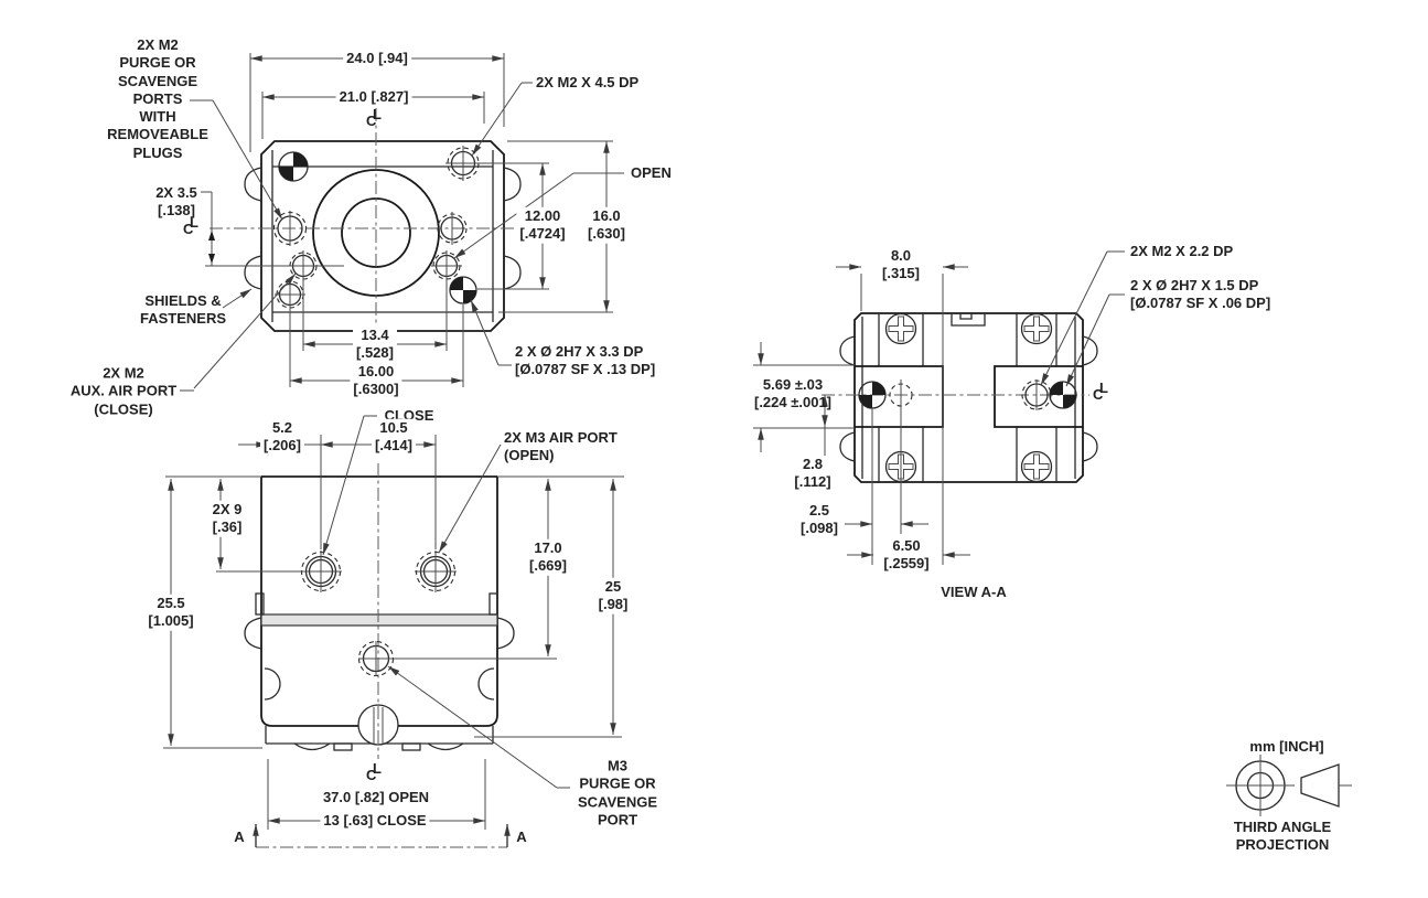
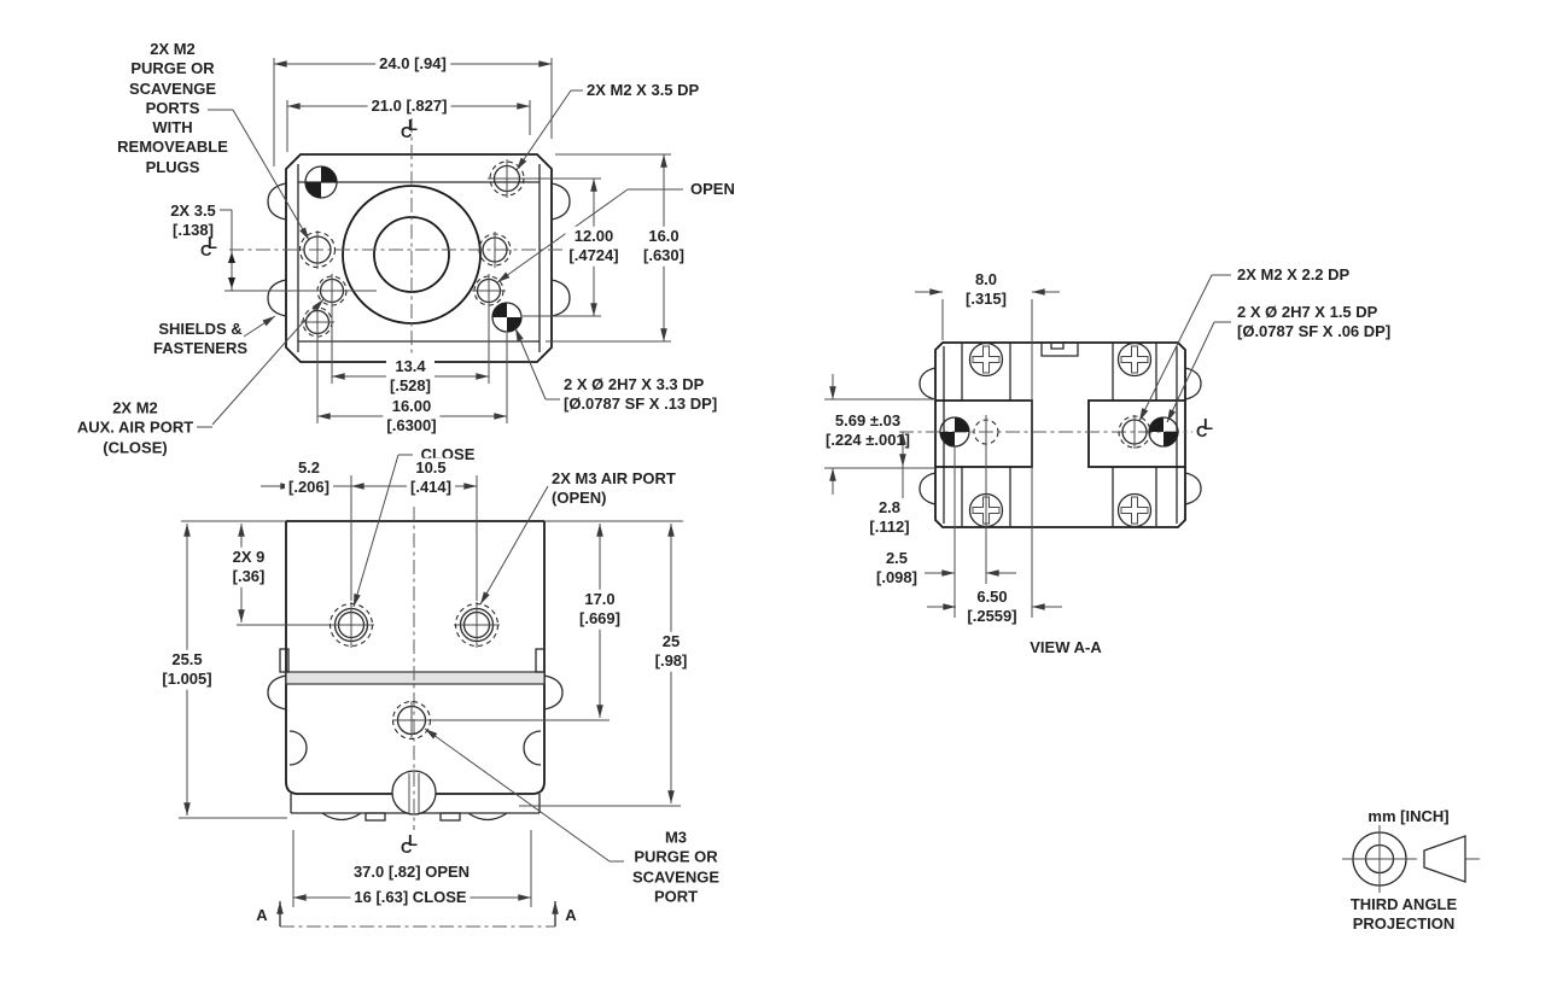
  2X M2
  PURGE OR
  SCAVENGE
  PORTS
  WITH
  REMOVEABLE
  PLUGS
  24.0 [.94]
  21.0 [.827]
- 2X M2 X 4.5 DP
+ 2X M2 X 3.5 DP
  OPEN
  2X 3.5
  [.138]
  SHIELDS &
  FASTENERS
  12.00
  [.4724]
  16.0
  [.630]
  2X M2
  AUX. AIR PORT
  (CLOSE)
  13.4
  [.528]
  16.00
  [.6300]
  2 X Ø 2H7 X 3.3 DP
  [Ø.0787 SF X .13 DP]
  CLOSE
  5.2
  [.206]
  10.5
  [.414]
  2X M3 AIR PORT
  (OPEN)
  2X 9
  [.36]
  25.5
  [1.005]
  17.0
  [.669]
  25
  [.98]
  37.0 [.82] OPEN
- 13 [.63] CLOSE
+ 16 [.63] CLOSE
  M3
  PURGE OR
  SCAVENGE
  PORT
  A
  A
  8.0
  [.315]
  5.69 ±.03
  [.224 ±.001]
  2.8
  [.112]
  2.5
  [.098]
  6.50
  [.2559]
  VIEW A-A
  2X M2 X 2.2 DP
  2 X Ø 2H7 X 1.5 DP
  [Ø.0787 SF X .06 DP]
  mm [INCH]
  THIRD ANGLE
  PROJECTION
  C
  L
  C
  L
  C
  L
  C
  L
